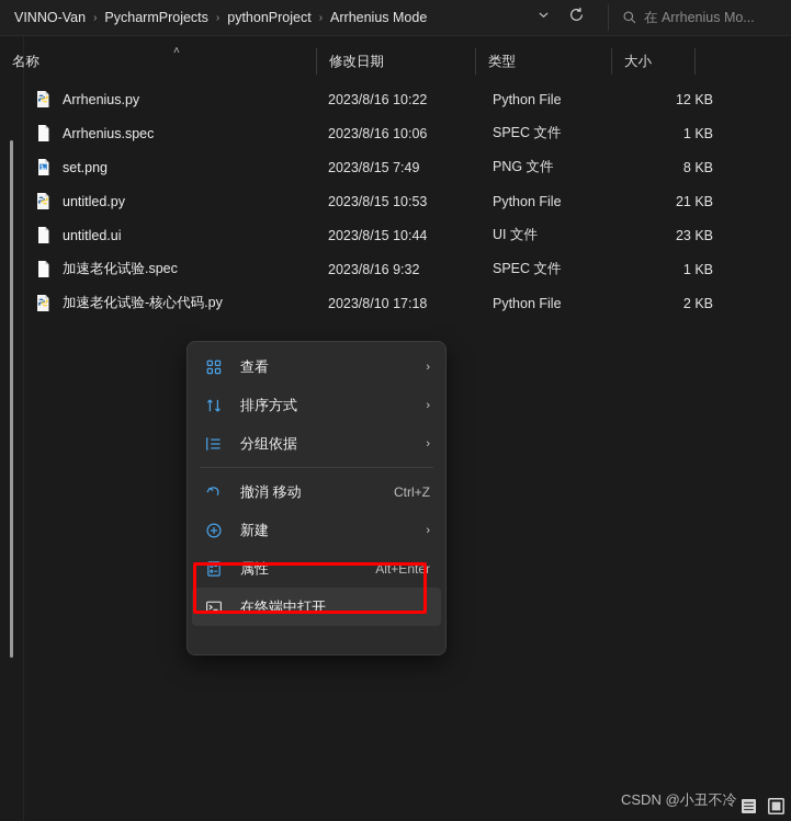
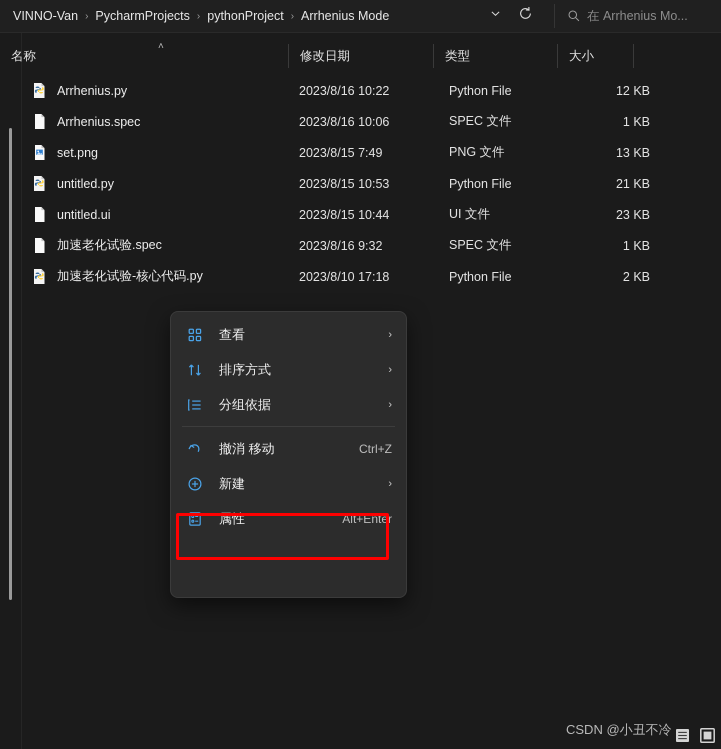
  VINNO-Van
  ›
  PycharmProjects
  ›
  pythonProject
  ›
  Arrhenius Mode
  在 Arrhenius Mo...
  名称
  修改日期
  类型
  大小
  ˄
  Arrhenius.py
  2023/8/16 10:22
  Python File
  12 KB
  Arrhenius.spec
  2023/8/16 10:06
  SPEC 文件
  1 KB
  set.png
  2023/8/15 7:49
  PNG 文件
- 8 KB
+ 13 KB
  untitled.py
  2023/8/15 10:53
  Python File
  21 KB
  untitled.ui
  2023/8/15 10:44
  UI 文件
  23 KB
  加速老化试验.spec
  2023/8/16 9:32
  SPEC 文件
  1 KB
  加速老化试验-核心代码.py
  2023/8/10 17:18
  Python File
  2 KB
  查看
  ›
  排序方式
  ›
  分组依据
  ›
  撤消 移动
  Ctrl+Z
  新建
  ›
  属性
  Alt+Enter
- 在终端中打开
  CSDN @小丑不冷
